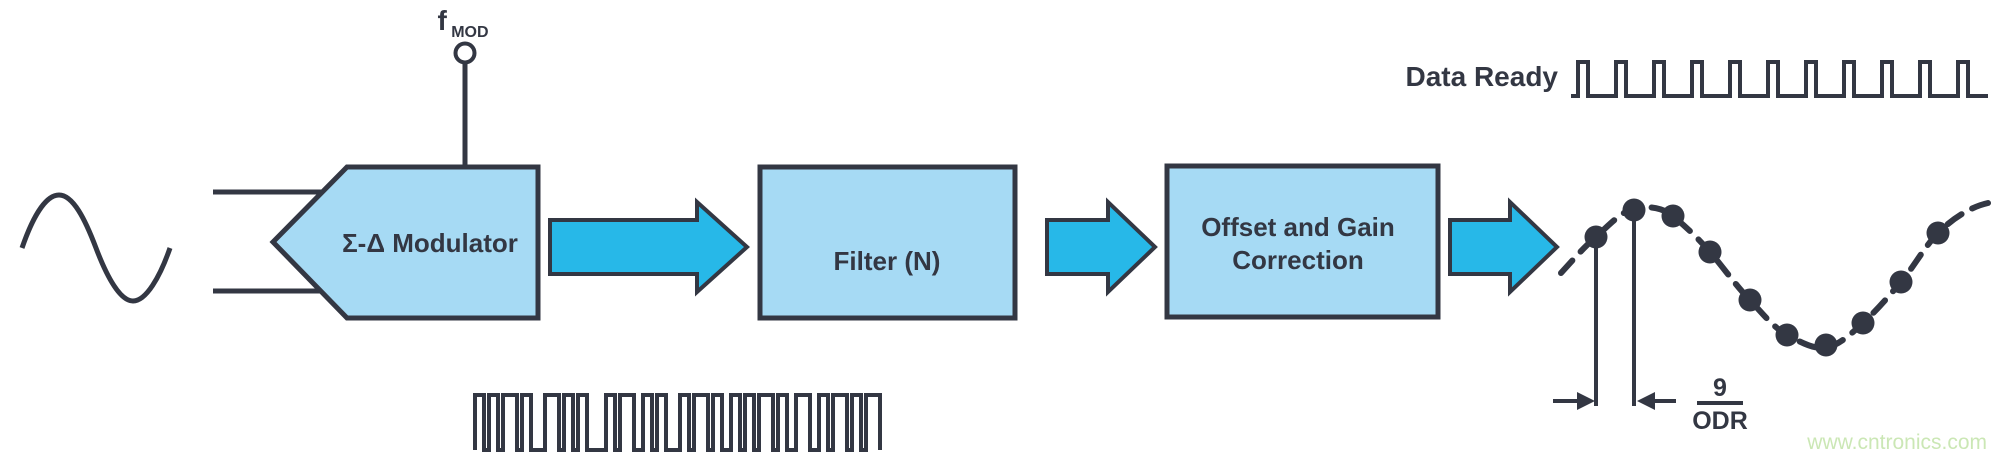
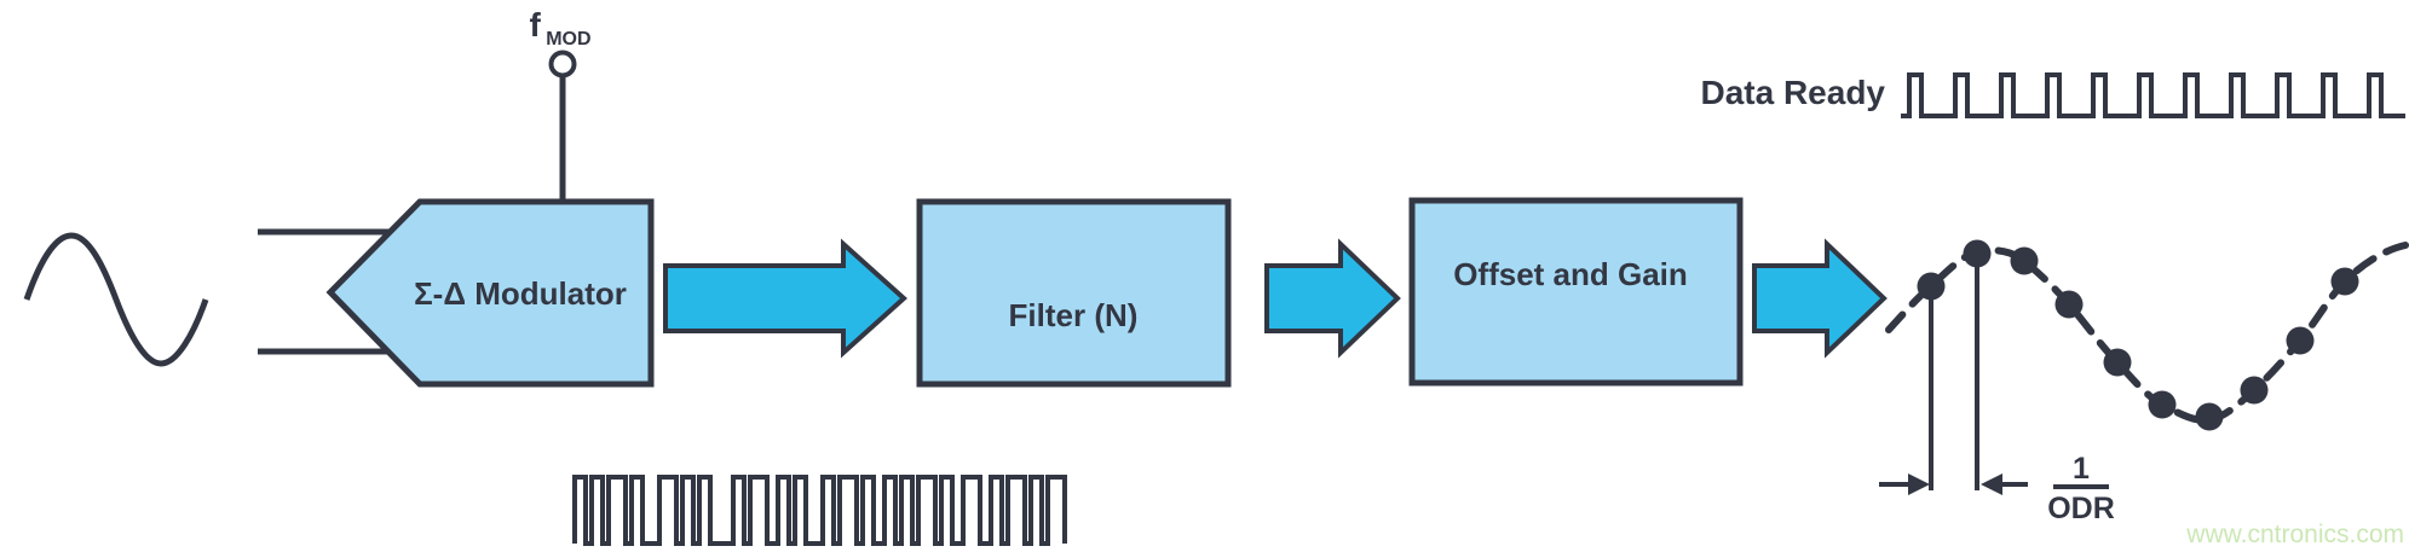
  f MOD
  Σ-Δ Modulator
  Filter (N)
  Offset and Gain
- Correction
  Data Ready
- 9
+ 1
  ODR
  www.cntronics.com
